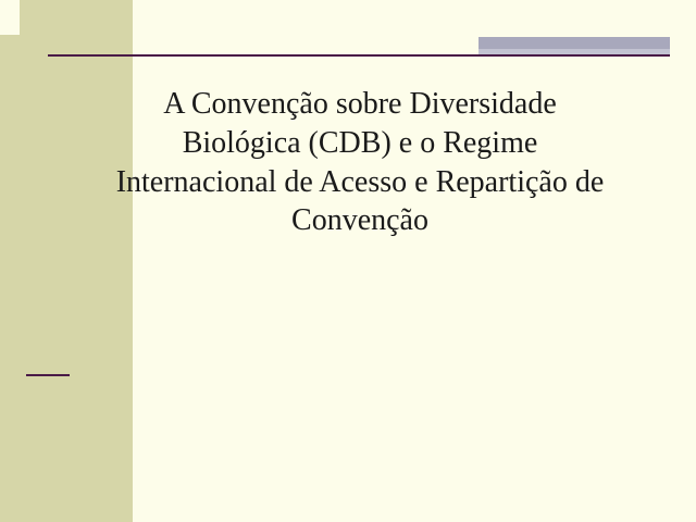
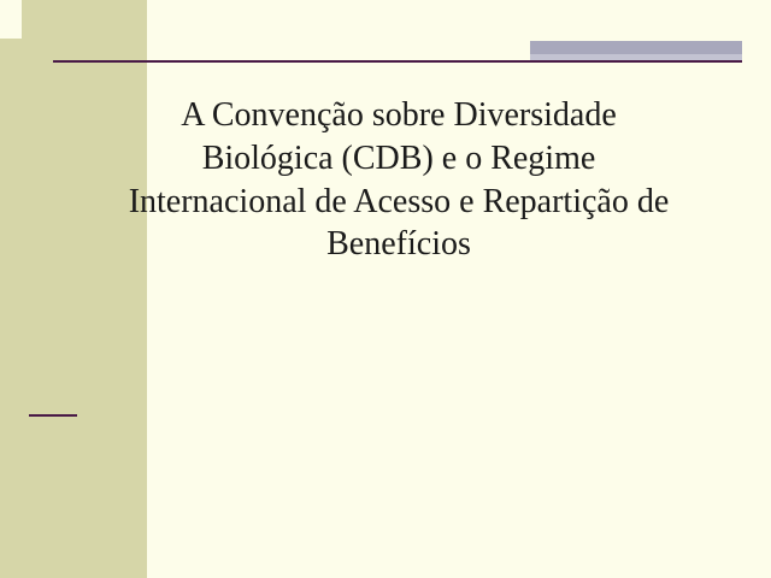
- A Convenção sobre Diversidade Biológica (CDB) e o Regime Internacional de Acesso e Repartição de Convenção
+ A Convenção sobre Diversidade Biológica (CDB) e o Regime Internacional de Acesso e Repartição de Benefícios
